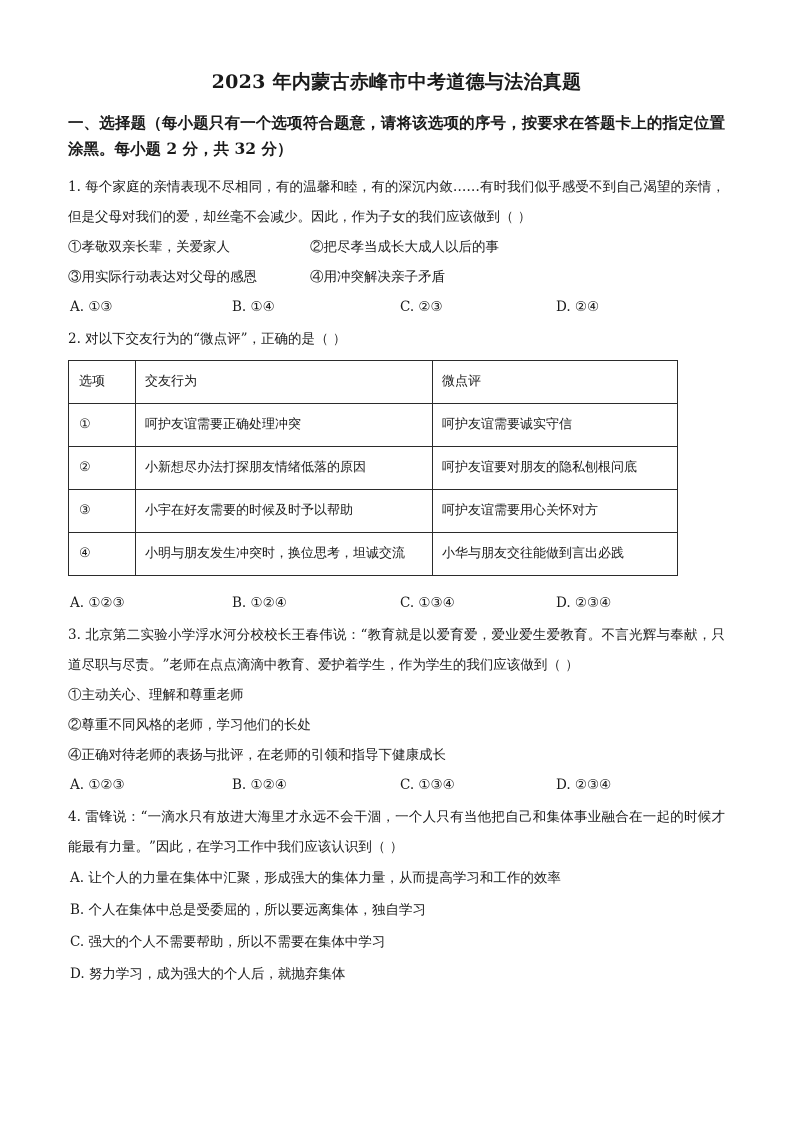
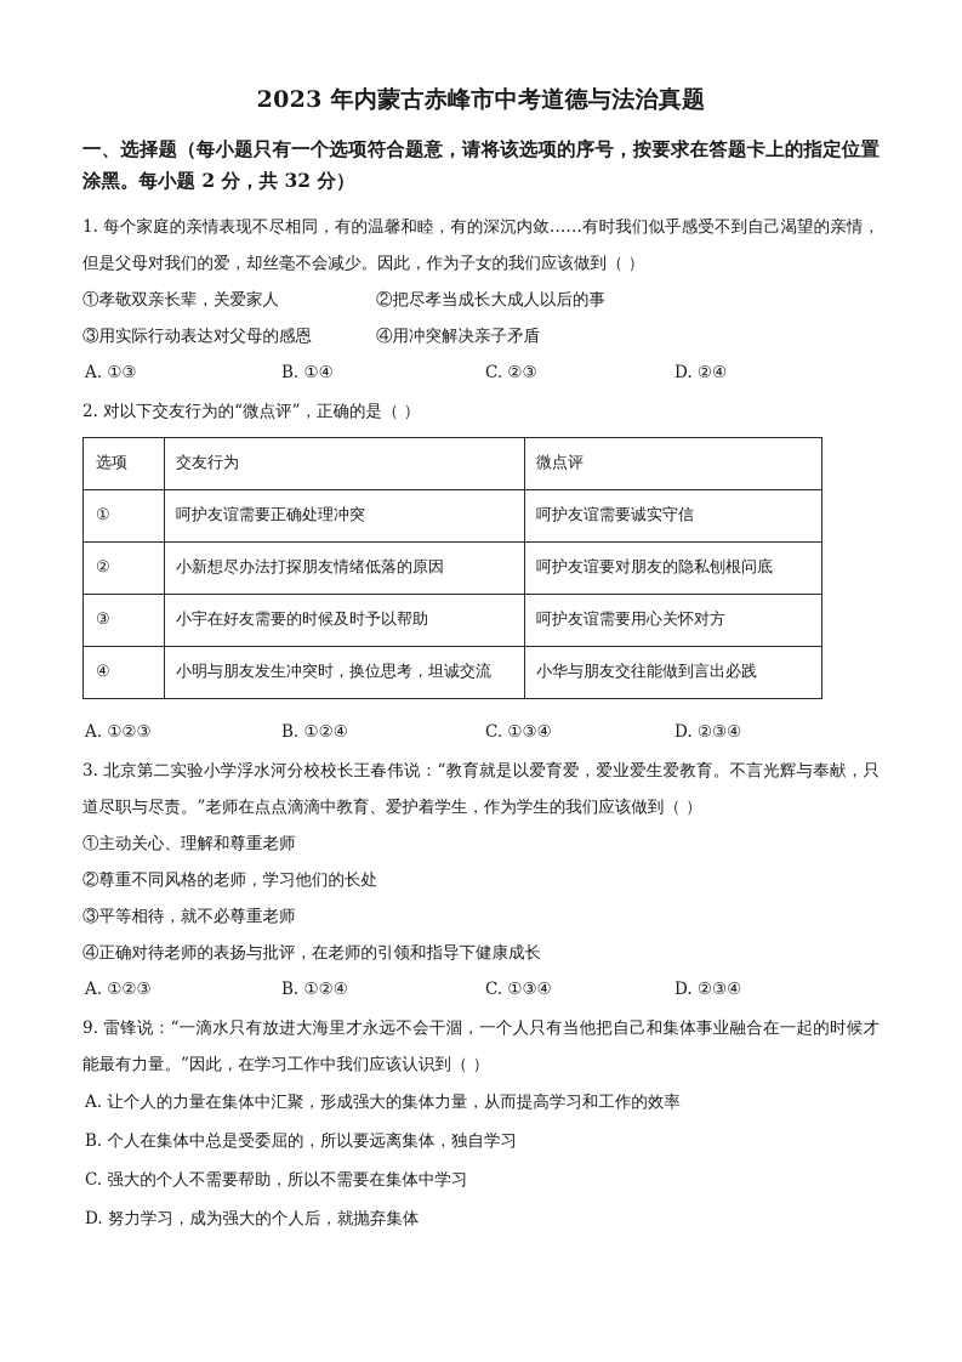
  2023 年内蒙古赤峰市中考道德与法治真题
  一、选择题（每小题只有一个选项符合题意，请将该选项的序号，按要求在答题卡上的指定位置涂黑。每小题 2 分，共 32 分）
  1. 每个家庭的亲情表现不尽相同，有的温馨和睦，有的深沉内敛……有时我们似乎感受不到自己渴望的亲情，但是父母对我们的爱，却丝毫不会减少。因此，作为子女的我们应该做到（ ）
  ①孝敬双亲长辈，关爱家人
  ②把尽孝当成长大成人以后的事
  ③用实际行动表达对父母的感恩
  ④用冲突解决亲子矛盾
  A. ①③
  B. ①④
  C. ②③
  D. ②④
  2. 对以下交友行为的“微点评”，正确的是（ ）
  选项	交友行为	微点评
  ①	呵护友谊需要正确处理冲突	呵护友谊需要诚实守信
  ②	小新想尽办法打探朋友情绪低落的原因	呵护友谊要对朋友的隐私刨根问底
  ③	小宇在好友需要的时候及时予以帮助	呵护友谊需要用心关怀对方
  ④	小明与朋友发生冲突时，换位思考，坦诚交流	小华与朋友交往能做到言出必践
  A. ①②③
  B. ①②④
  C. ①③④
  D. ②③④
  3. 北京第二实验小学浮水河分校校长王春伟说：“教育就是以爱育爱，爱业爱生爱教育。不言光辉与奉献，只道尽职与尽责。”老师在点点滴滴中教育、爱护着学生，作为学生的我们应该做到（ ）
  ①主动关心、理解和尊重老师
  ②尊重不同风格的老师，学习他们的长处
+ ③平等相待，就不必尊重老师
  ④正确对待老师的表扬与批评，在老师的引领和指导下健康成长
  A. ①②③
  B. ①②④
  C. ①③④
  D. ②③④
- 4. 雷锋说：“一滴水只有放进大海里才永远不会干涸，一个人只有当他把自己和集体事业融合在一起的时候才能最有力量。”因此，在学习工作中我们应该认识到（ ）
+ 9. 雷锋说：“一滴水只有放进大海里才永远不会干涸，一个人只有当他把自己和集体事业融合在一起的时候才能最有力量。”因此，在学习工作中我们应该认识到（ ）
  A. 让个人的力量在集体中汇聚，形成强大的集体力量，从而提高学习和工作的效率
  B. 个人在集体中总是受委屈的，所以要远离集体，独自学习
  C. 强大的个人不需要帮助，所以不需要在集体中学习
  D. 努力学习，成为强大的个人后，就抛弃集体
